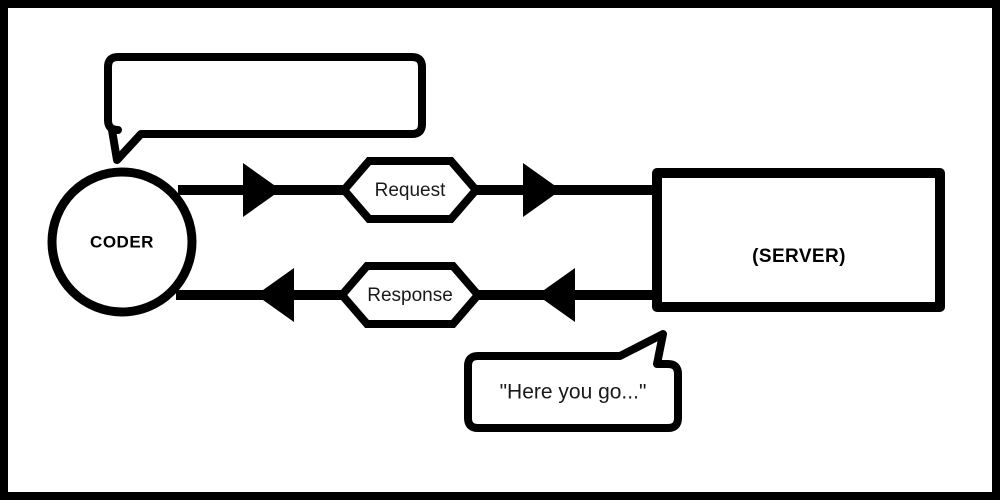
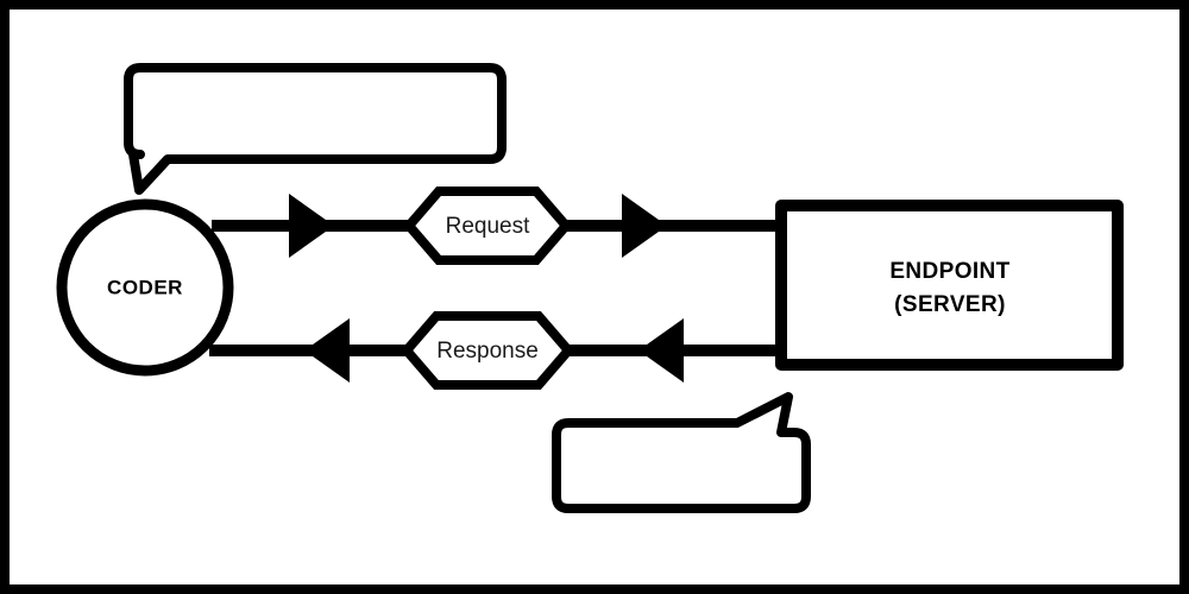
  Request
  Response
  CODER
+ ENDPOINT
  (SERVER)
- "Here you go..."
